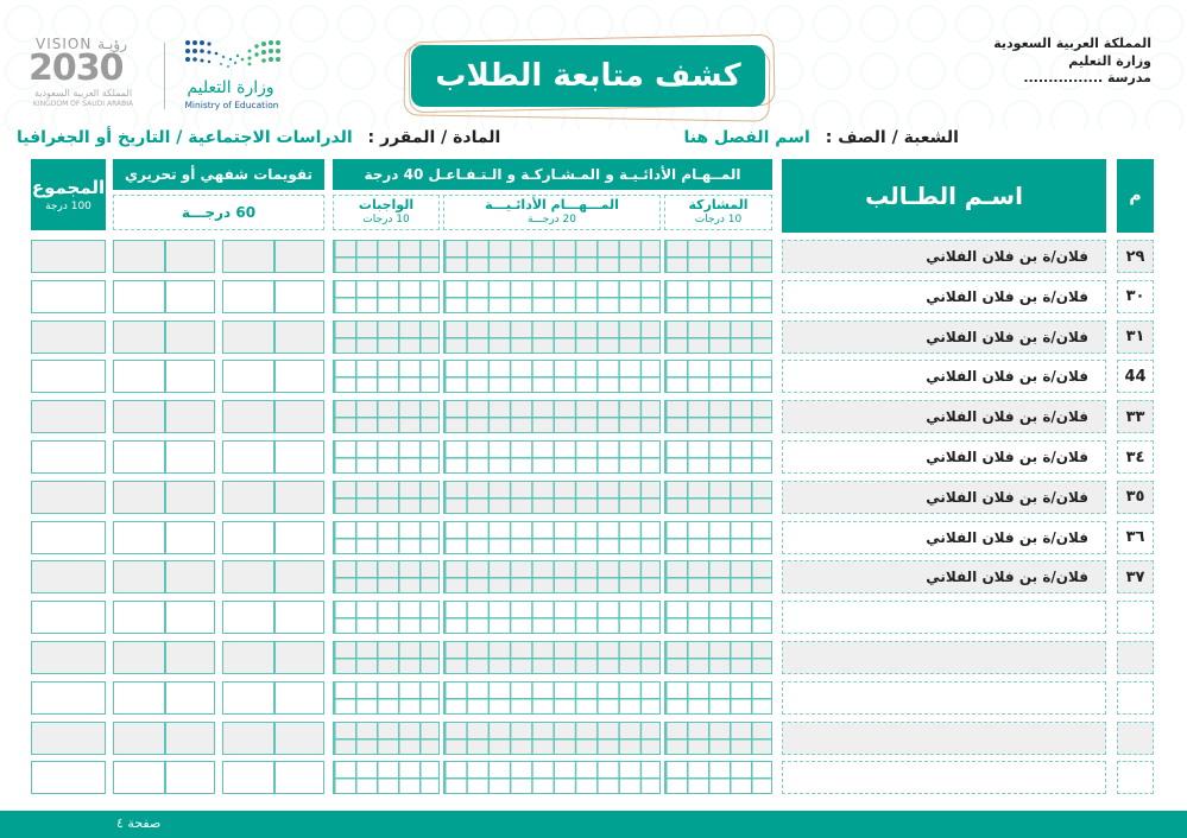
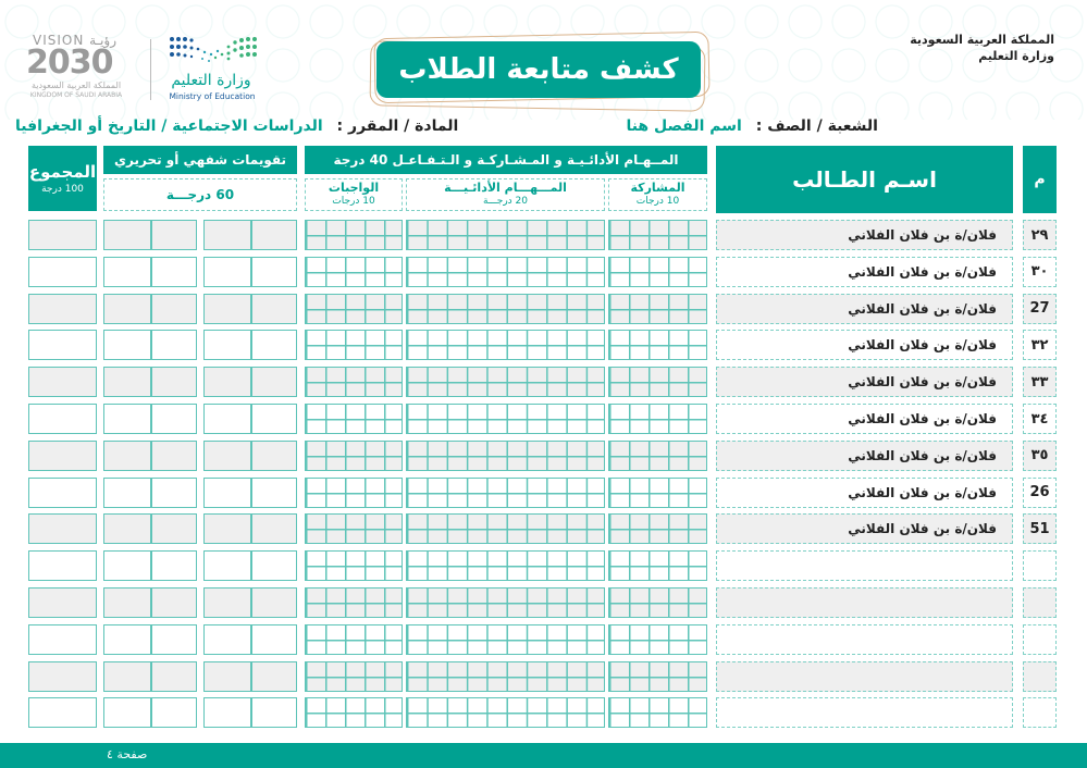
  المملكة العربية السعودية
  وزارة التعليم
- مدرسة ................
  كشف متابعة الطلاب
  وزارة التعليم
  Ministry of Education
  VISION رؤيـة
  2030
  المملكة العربية السعودية
  الشعبة / الصف : اسم الفصل هنا
  المادة / المقرر : الدراسات الاجتماعية / التاريخ أو الجغرافيا
  م
  اسـم الطـالب
  المــهـام الأدائـيـة و المـشـاركـة و الـتـفـاعـل 40 درجة
  المشاركة
  10 درجات
  المـــهـــام الأدائـيـــة
  20 درجـــة
  الواجبات
  10 درجات
  تقويمات شفهي أو تحريري
  60 درجـــة
  المجموع
  100 درجة
  فلان/ة بن فلان الفلاني
  ٢٩
  فلان/ة بن فلان الفلاني
  ٣٠
  فلان/ة بن فلان الفلاني
- ٣١
+ 27
  فلان/ة بن فلان الفلاني
- 44
+ ٣٢
  فلان/ة بن فلان الفلاني
  ٣٣
  فلان/ة بن فلان الفلاني
  ٣٤
  فلان/ة بن فلان الفلاني
  ٣٥
  فلان/ة بن فلان الفلاني
- ٣٦
+ 26
  فلان/ة بن فلان الفلاني
- ٣٧
+ 51
  صفحة ٤
